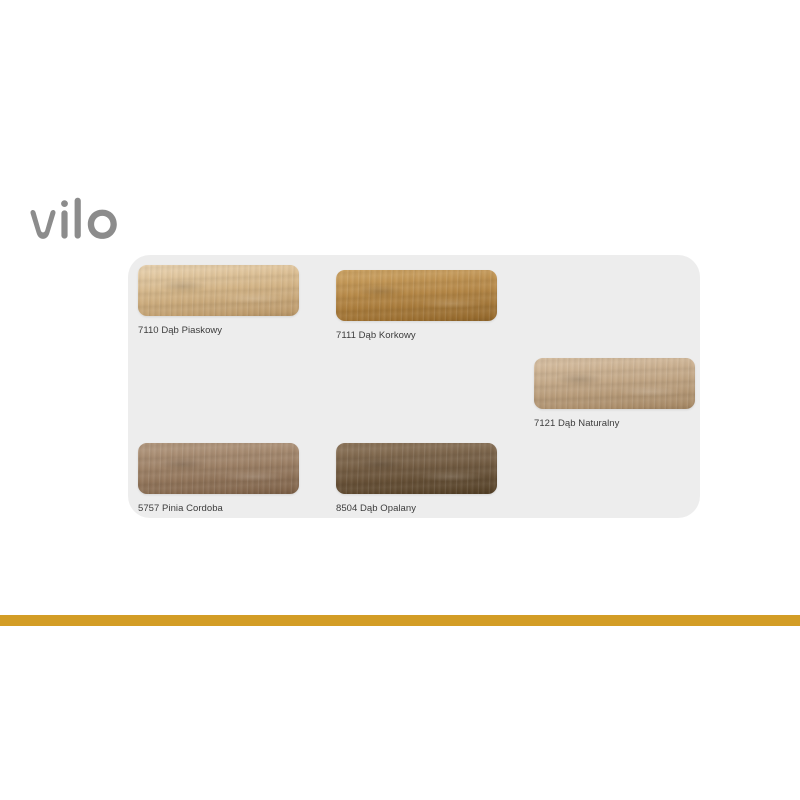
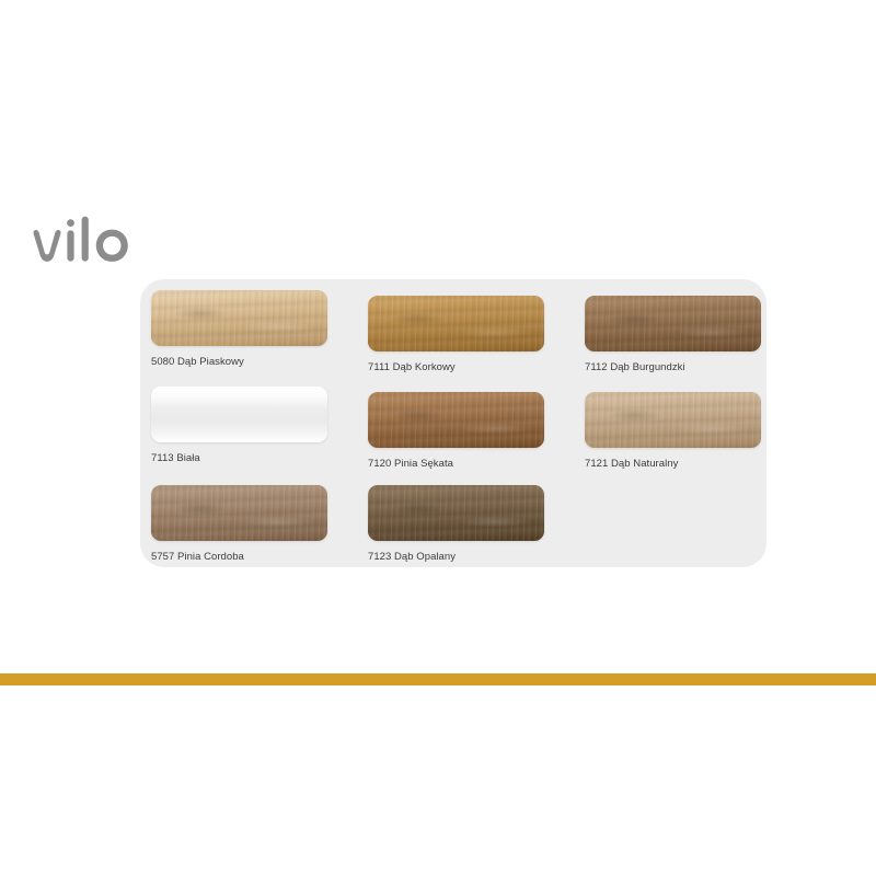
- 7110 Dąb Piaskowy
+ 5080 Dąb Piaskowy
  7111 Dąb Korkowy
+ 7112 Dąb Burgundzki
+ 7113 Biała
+ 7120 Pinia Sękata
  7121 Dąb Naturalny
  5757 Pinia Cordoba
- 8504 Dąb Opalany
+ 7123 Dąb Opalany
